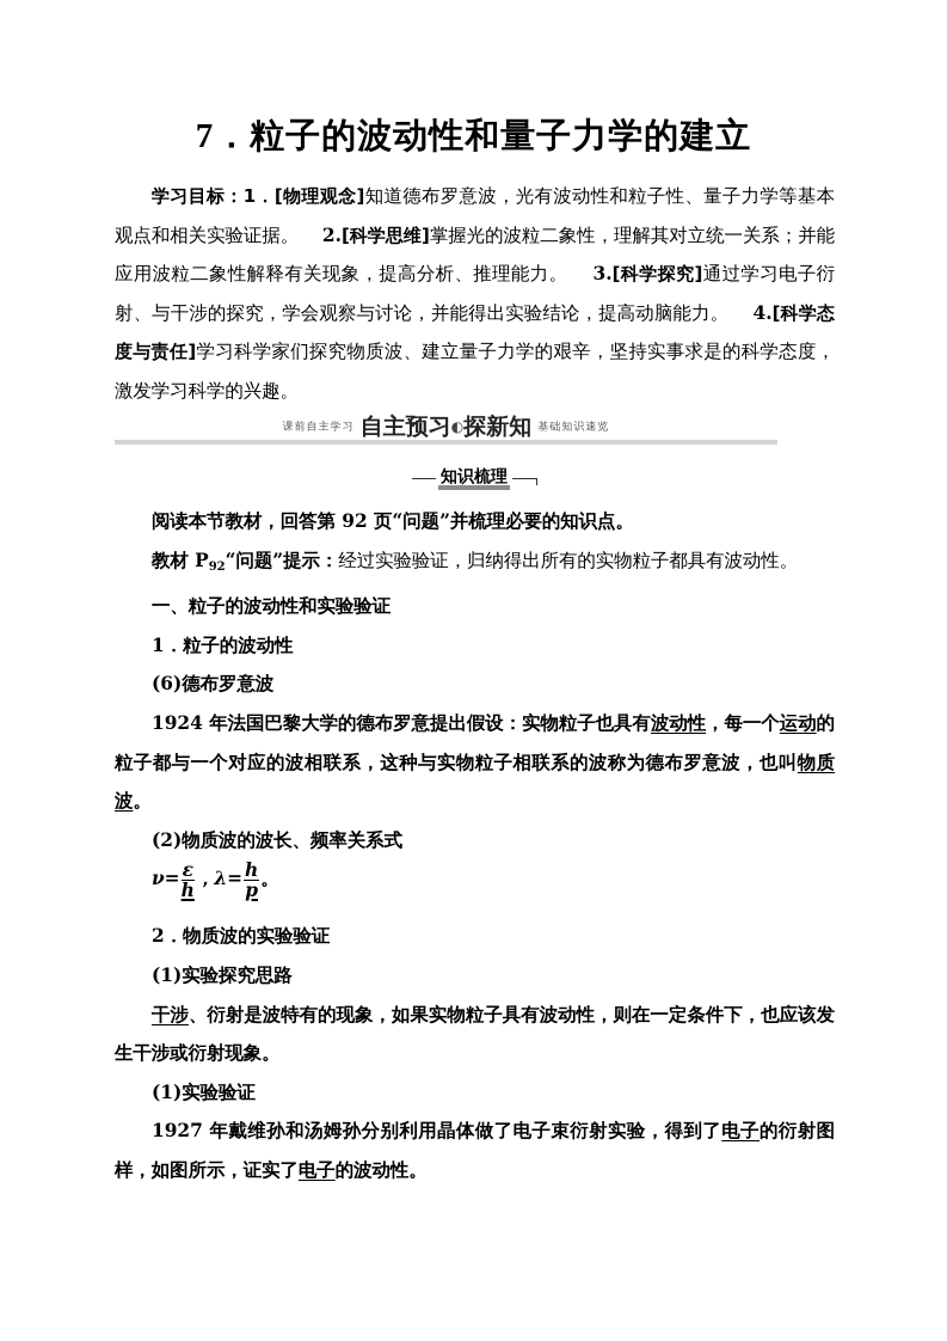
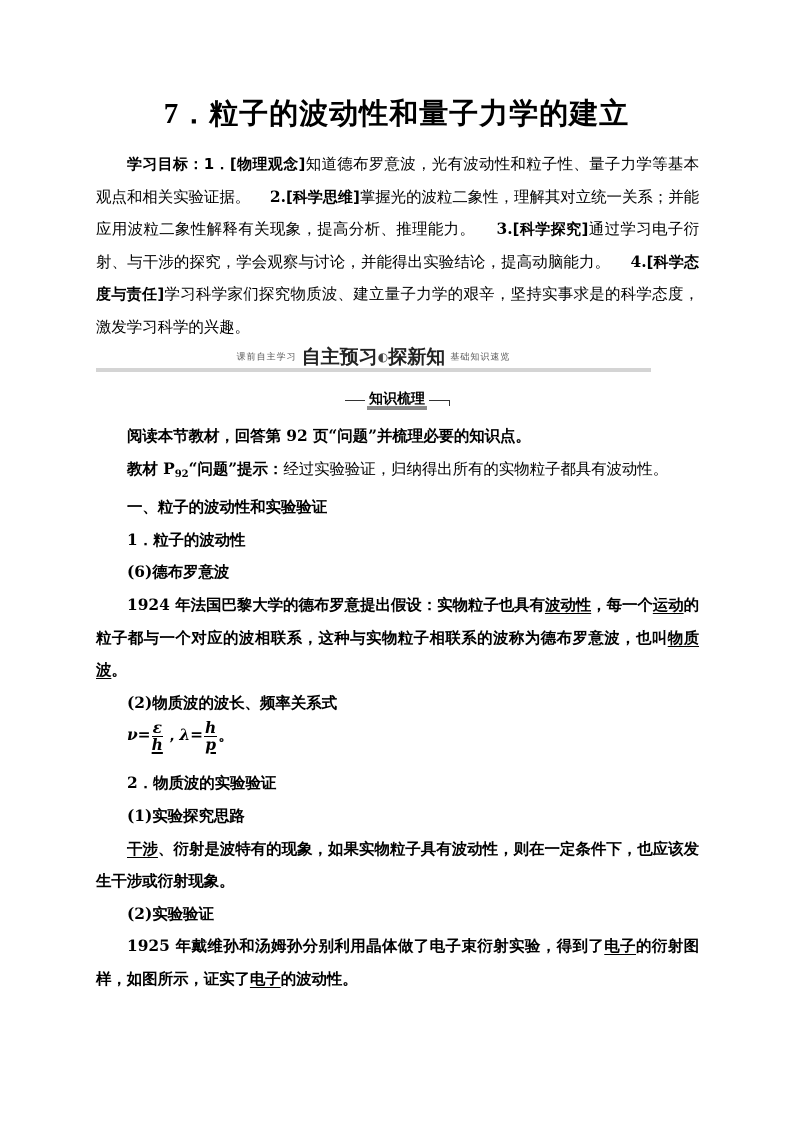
  7．粒子的波动性和量子力学的建立
  学习目标：1．[物理观念]知道德布罗意波，光有波动性和粒子性、量子力学等基本观点和相关实验证据。 2.[科学思维]掌握光的波粒二象性，理解其对立统一关系；并能应用波粒二象性解释有关现象，提高分析、推理能力。 3.[科学探究]通过学习电子衍射、与干涉的探究，学会观察与讨论，并能得出实验结论，提高动脑能力。 4.[科学态度与责任]学习科学家们探究物质波、建立量子力学的艰辛，坚持实事求是的科学态度，激发学习科学的兴趣。
  课前自主学习 自主预习◐探新知 基础知识速览
  知识梳理
  阅读本节教材，回答第 92 页“问题”并梳理必要的知识点。
  教材 P92“问题”提示：经过实验验证，归纳得出所有的实物粒子都具有波动性。
  一、粒子的波动性和实验验证
  1．粒子的波动性
  (6)德布罗意波
  1924 年法国巴黎大学的德布罗意提出假设：实物粒子也具有波动性，每一个运动的粒子都与一个对应的波相联系，这种与实物粒子相联系的波称为德布罗意波，也叫物质波。
  (2)物质波的波长、频率关系式
  ν=
  ε
  h
  ，λ=
  h
  p
  。
  2．物质波的实验验证
  (1)实验探究思路
  干涉、衍射是波特有的现象，如果实物粒子具有波动性，则在一定条件下，也应该发生干涉或衍射现象。
- (1)实验验证
+ (2)实验验证
- 1927 年戴维孙和汤姆孙分别利用晶体做了电子束衍射实验，得到了电子的衍射图样，如图所示，证实了电子的波动性。
+ 1925 年戴维孙和汤姆孙分别利用晶体做了电子束衍射实验，得到了电子的衍射图样，如图所示，证实了电子的波动性。
